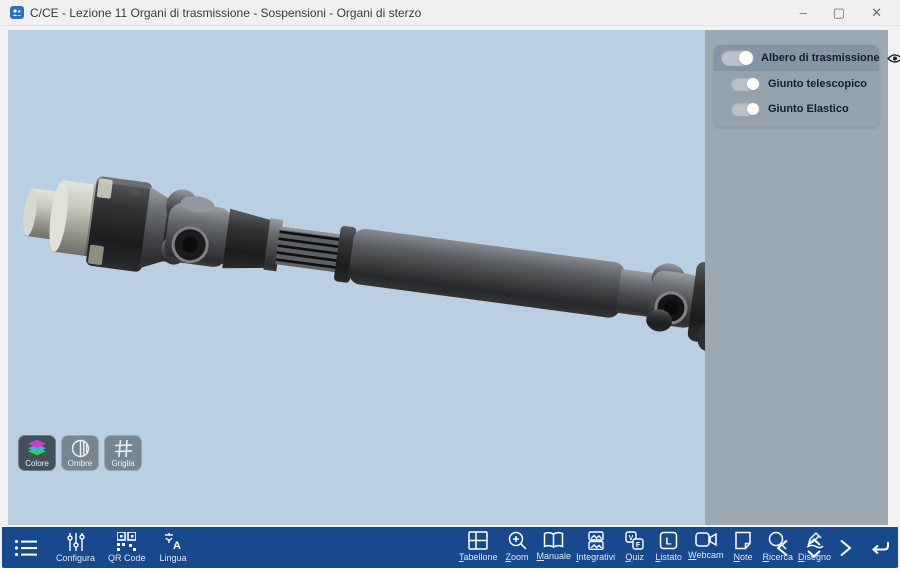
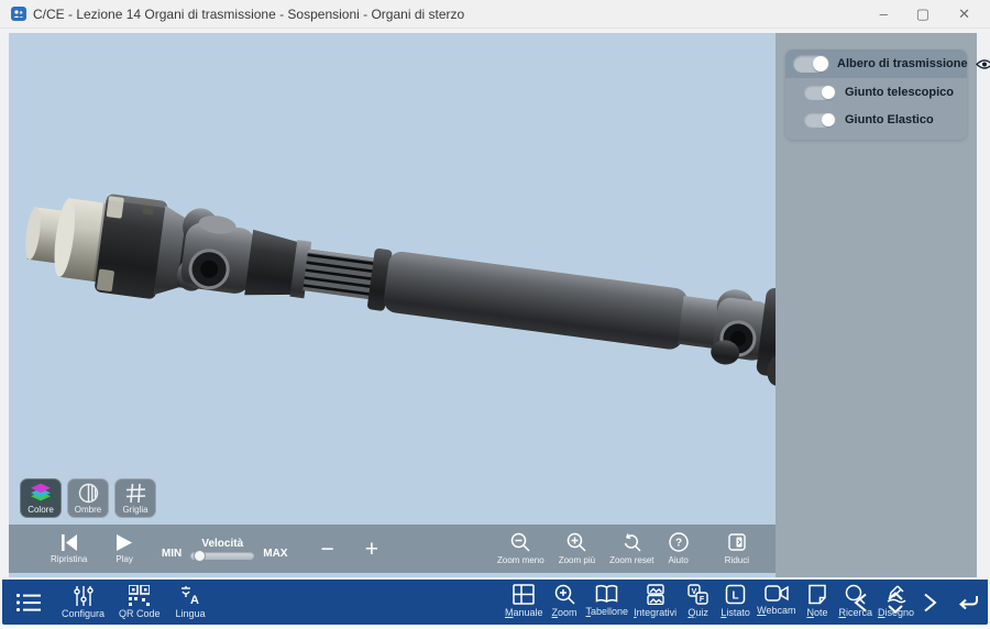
- C/CE - Lezione 11 Organi di trasmissione - Sospensioni - Organi di sterzo
+ C/CE - Lezione 14 Organi di trasmissione - Sospensioni - Organi di sterzo
  –
  ▢
  ✕
  Colore
  Ombre
  Griglia
+ Ripristina
+ Play
+ MIN
+ Velocità
+ MAX
+ −
+ +
+ Zoom meno
+ Zoom più
+ Zoom reset
+ ?
+ Aiuto
+ Riduci
  Albero di trasmissione
  Giunto telescopico
  Giunto Elastico
  Configura
  QR Code
  A
  Lingua
- Tabellone
+ Manuale
  Zoom
- Manuale
+ Tabellone
  Integrativi
  Quiz
  L
  Listato
  Webcam
  Note
  Ricerca
  Disegno
